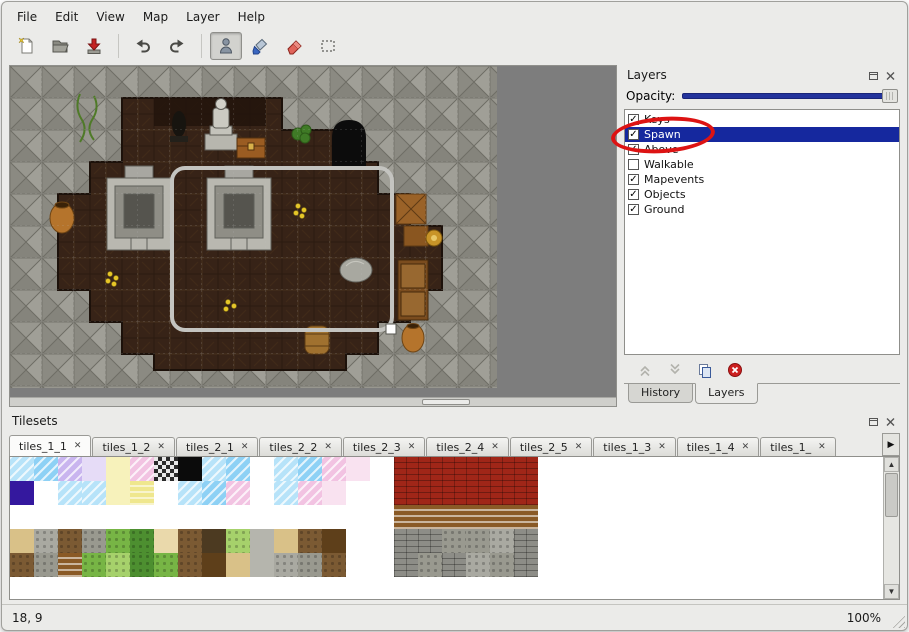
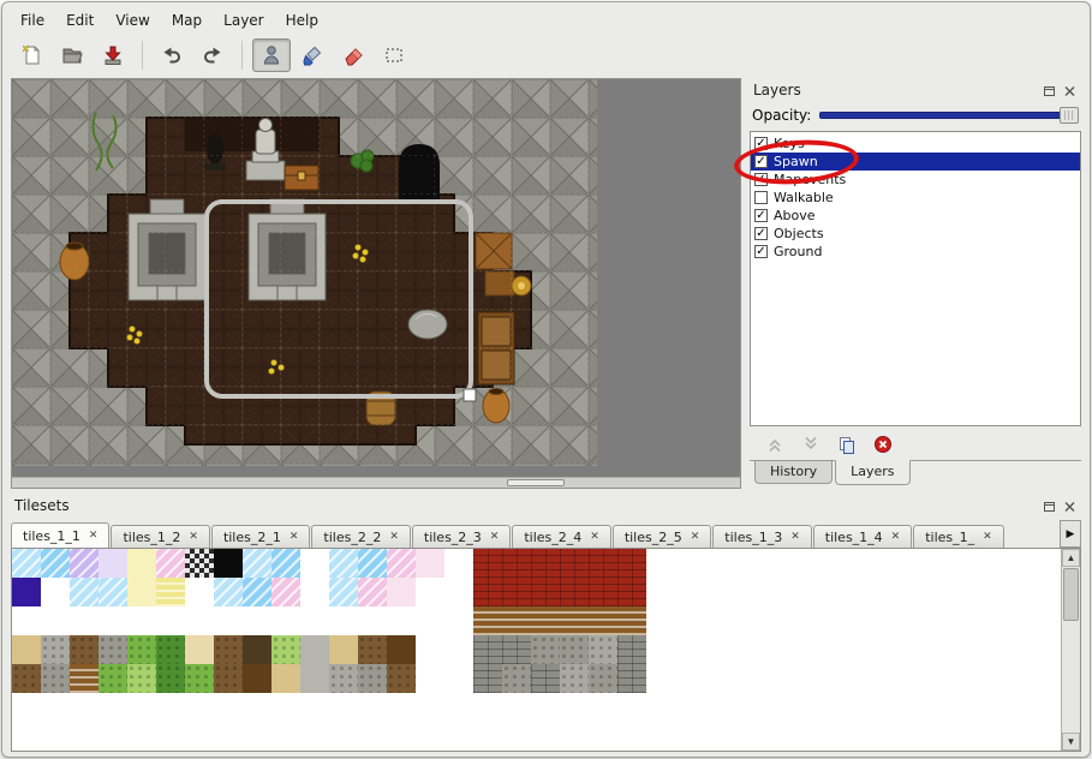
  File
  Edit
  View
  Map
  Layer
  Help
  Layers
  Opacity:
  ✓
  Keys
  ✓
  Spawn
  ✓
- Above
+ Mapevents
  Walkable
  ✓
- Mapevents
+ Above
  ✓
  Objects
  ✓
  Ground
  History
  Layers
  Tilesets
  tiles_1_1
  ✕
  tiles_1_2
  ✕
  tiles_2_1
  ✕
  tiles_2_2
  ✕
  tiles_2_3
  ✕
  tiles_2_4
  ✕
  tiles_2_5
  ✕
  tiles_1_3
  ✕
  tiles_1_4
  ✕
  tiles_1_
  ✕
  ▶
  ▲
  ▼
- 18, 9
- 100%
